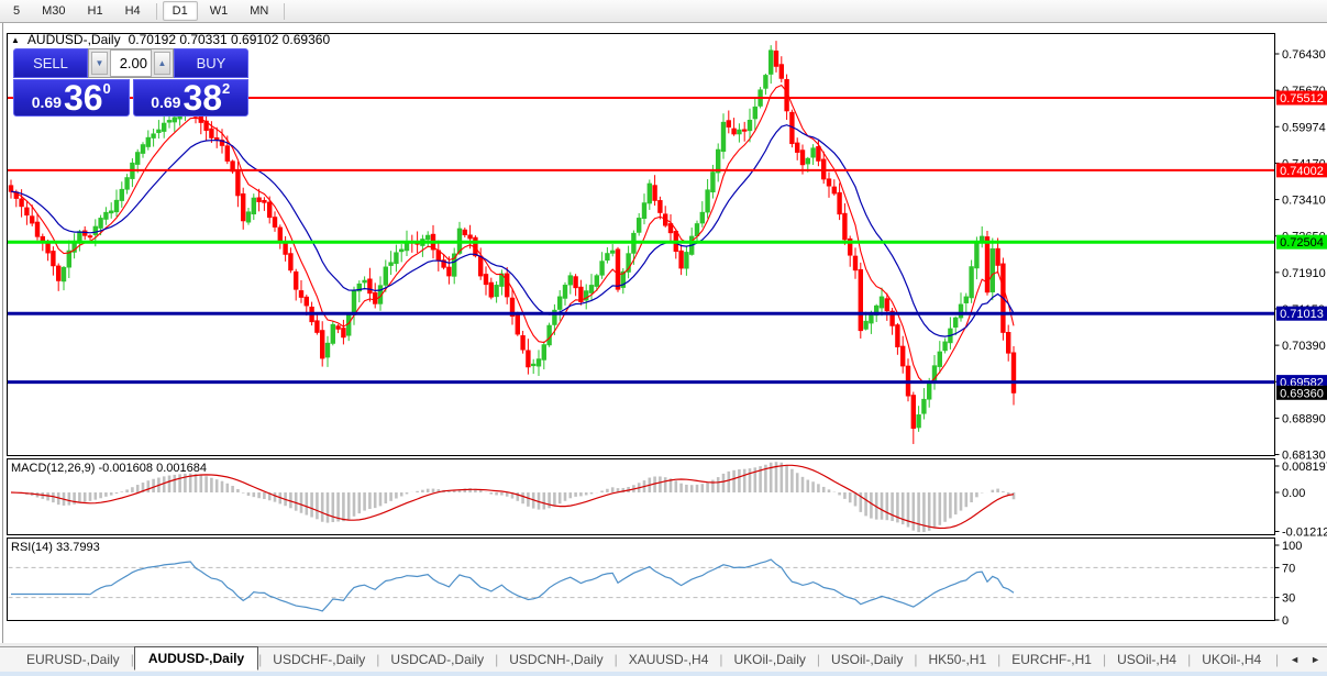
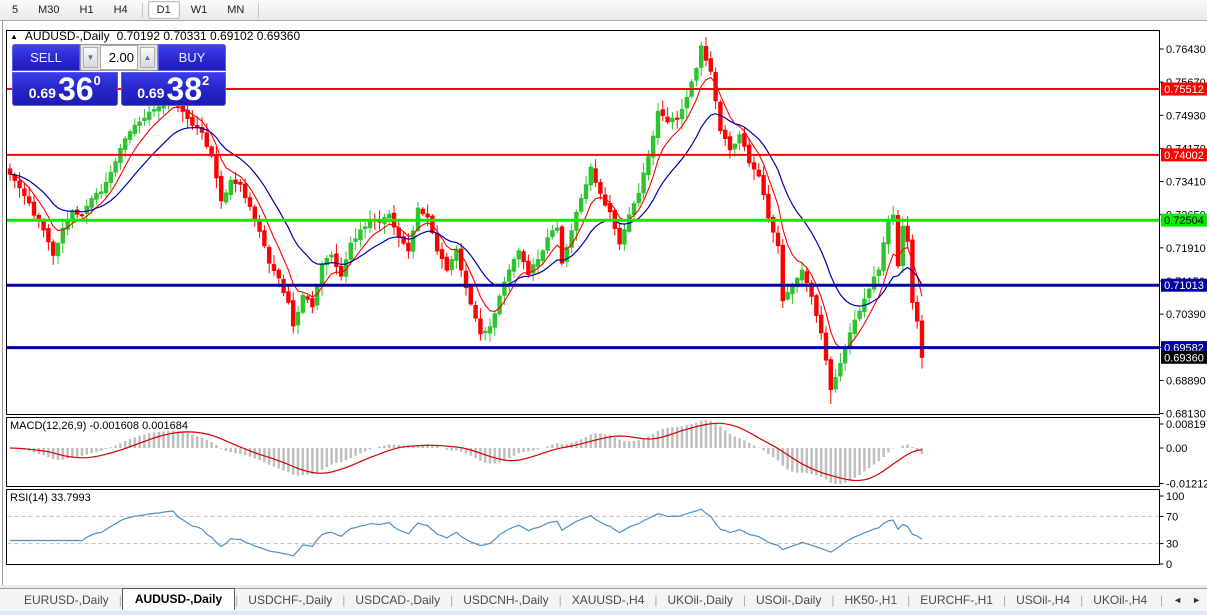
  5
  M30
  H1
  H4
  D1
  W1
  MN
  ▲
  AUDUSD-,Daily
  0.70192 0.70331 0.69102 0.69360
  SELL
  ▼
  2.00
  ▲
  BUY
  0.69
  36
  0
  0.69
  38
  2
  MACD(12,26,9) -0.001608 0.001684
  RSI(14) 33.7993
  0.76430
- 0.59974
+ 0.74930
  0.73410
  0.71910
  0.70390
  0.68890
  0.68130
  0.00819
  0.00
  -0.01212
  100
  70
  30
  0
  0.75512
  0.74002
  0.72504
  0.71013
  0.69582
  0.69360
  EURUSD-,Daily
  |
  AUDUSD-,Daily
  |
  USDCHF-,Daily
  |
  USDCAD-,Daily
  |
  USDCNH-,Daily
  |
  XAUUSD-,H4
  |
  UKOil-,Daily
  |
  USOil-,Daily
  |
  HK50-,H1
  |
  EURCHF-,H1
  |
  USOil-,H4
  |
  UKOil-,H4
  |
  ◄
  ►
